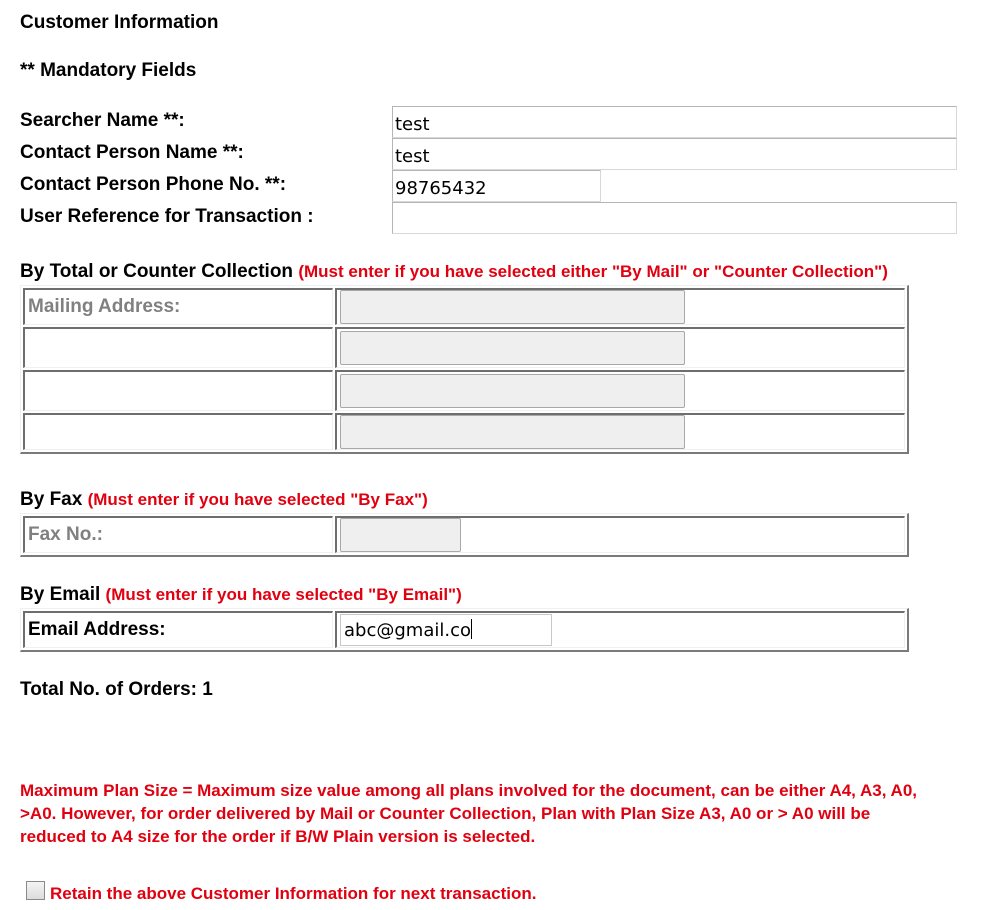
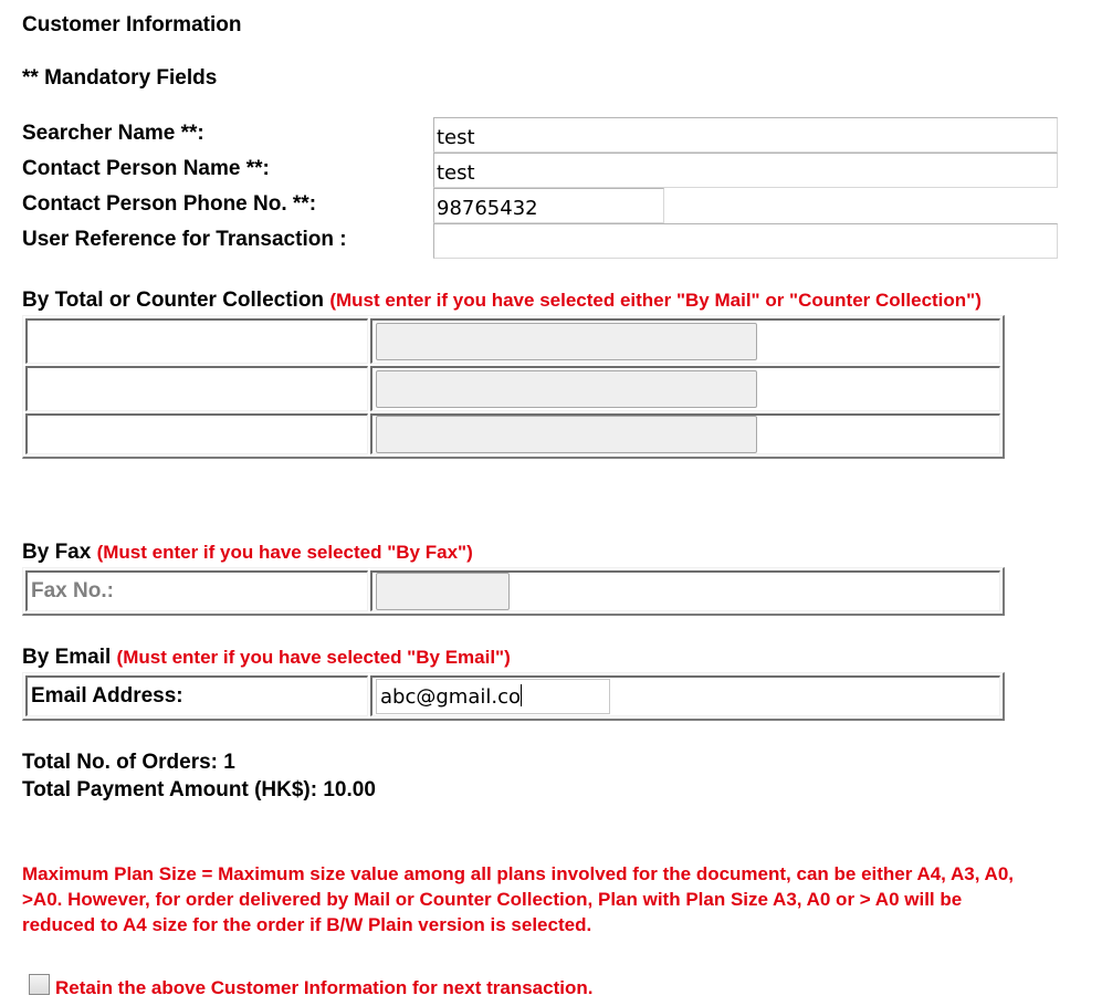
  Customer Information
  ** Mandatory Fields
  Searcher Name **:
  test
  Contact Person Name **:
  test
  Contact Person Phone No. **:
  98765432
  User Reference for Transaction :
  By Total or Counter Collection (Must enter if you have selected either "By Mail" or "Counter Collection")
- Mailing Address:
  By Fax (Must enter if you have selected "By Fax")
  Fax No.:
  By Email (Must enter if you have selected "By Email")
  Email Address:	abc@gmail.co
  Total No. of Orders: 1
+ Total Payment Amount (HK$): 10.00
  Maximum Plan Size = Maximum size value among all plans involved for the document, can be either A4, A3, A0, >A0. However, for order delivered by Mail or Counter Collection, Plan with Plan Size A3, A0 or > A0 will be reduced to A4 size for the order if B/W Plain version is selected.
  Retain the above Customer Information for next transaction.
